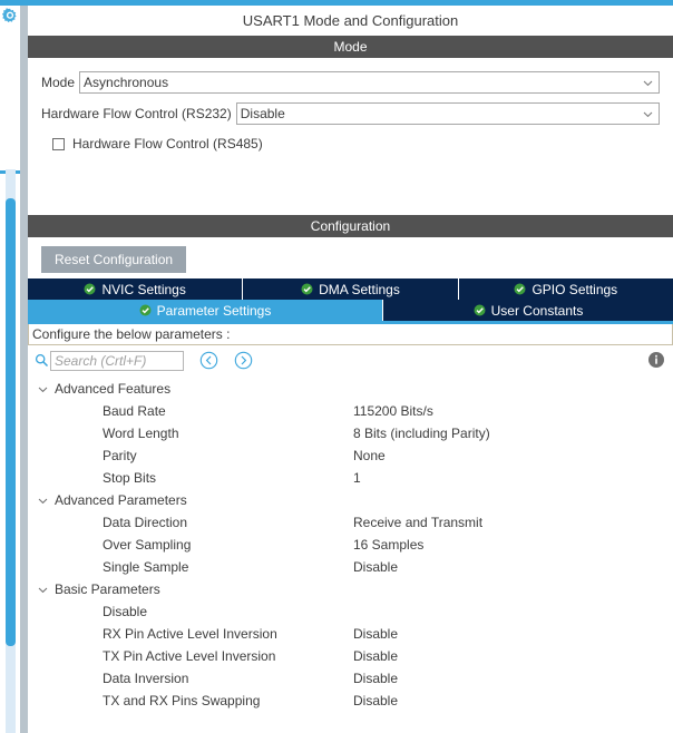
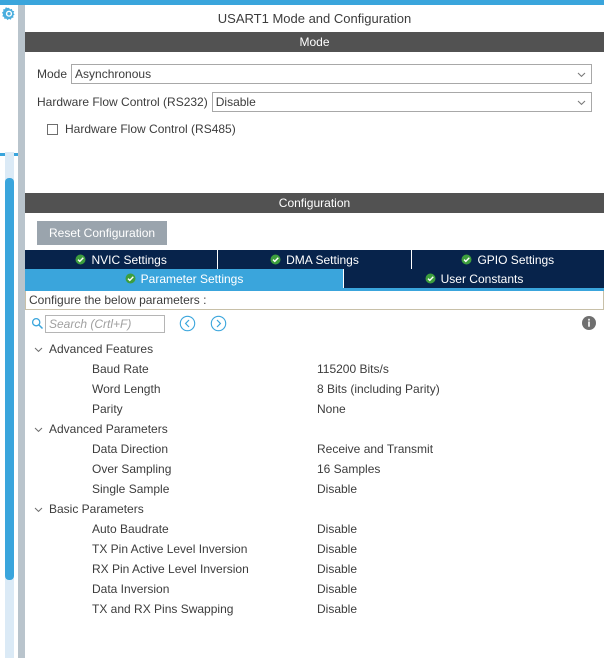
  USART1 Mode and Configuration
  Mode
  Mode
  Asynchronous
  Hardware Flow Control (RS232)
  Disable
  Hardware Flow Control (RS485)
  Configuration
  Reset Configuration
  NVIC Settings
  DMA Settings
  GPIO Settings
  Parameter Settings
  User Constants
  Configure the below parameters :
  Search (Crtl+F)
  Advanced Features
  Baud Rate
  115200 Bits/s
  Word Length
  8 Bits (including Parity)
  Parity
  None
- Stop Bits
- 1
  Advanced Parameters
  Data Direction
  Receive and Transmit
  Over Sampling
  16 Samples
  Single Sample
  Disable
  Basic Parameters
+ Auto Baudrate
  Disable
- RX Pin Active Level Inversion
+ TX Pin Active Level Inversion
  Disable
- TX Pin Active Level Inversion
+ RX Pin Active Level Inversion
  Disable
  Data Inversion
  Disable
  TX and RX Pins Swapping
  Disable
